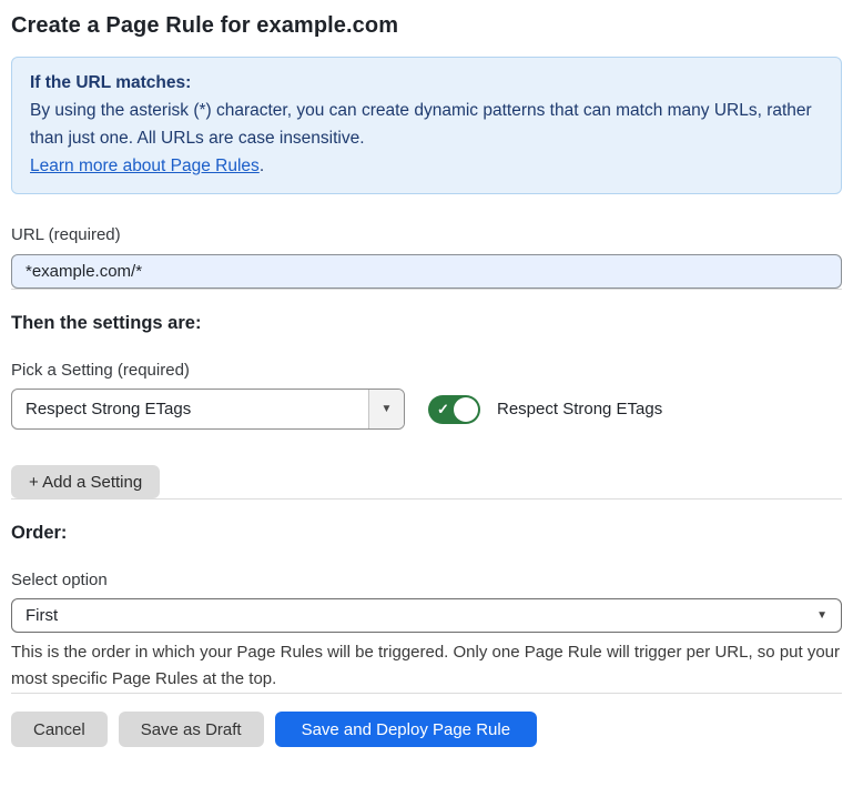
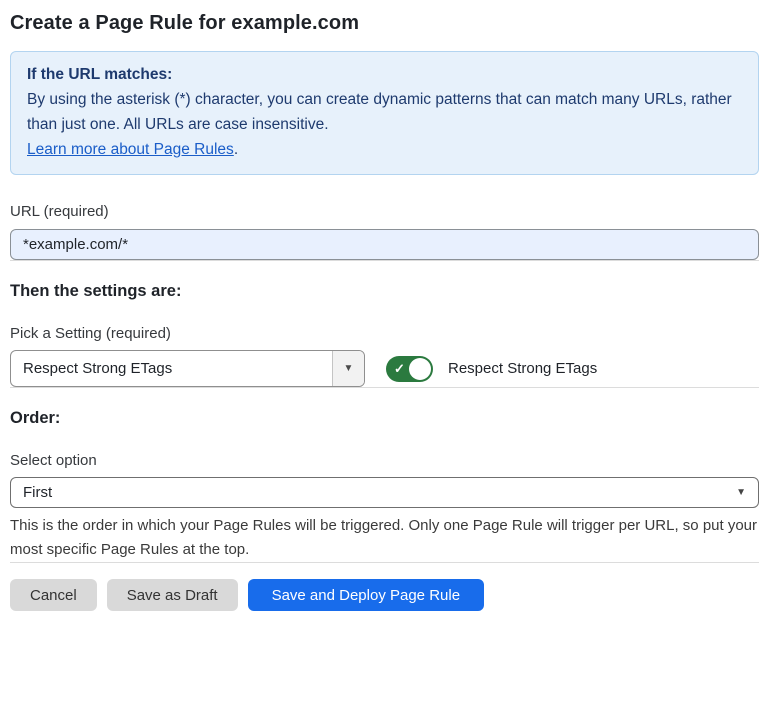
  Create a Page Rule for example.com
  If the URL matches:
  By using the asterisk (*) character, you can create dynamic patterns that can match many URLs, rather than just one. All URLs are case insensitive.
  Learn more about Page Rules.
  URL (required)
  *example.com/*
  Then the settings are:
  Pick a Setting (required)
  Respect Strong ETags
  ▼
  ✓
  Respect Strong ETags
- + Add a Setting
  Order:
  Select option
  First
  ▼
  This is the order in which your Page Rules will be triggered. Only one Page Rule will trigger per URL, so put your most specific Page Rules at the top.
  Cancel
  Save as Draft
  Save and Deploy Page Rule
